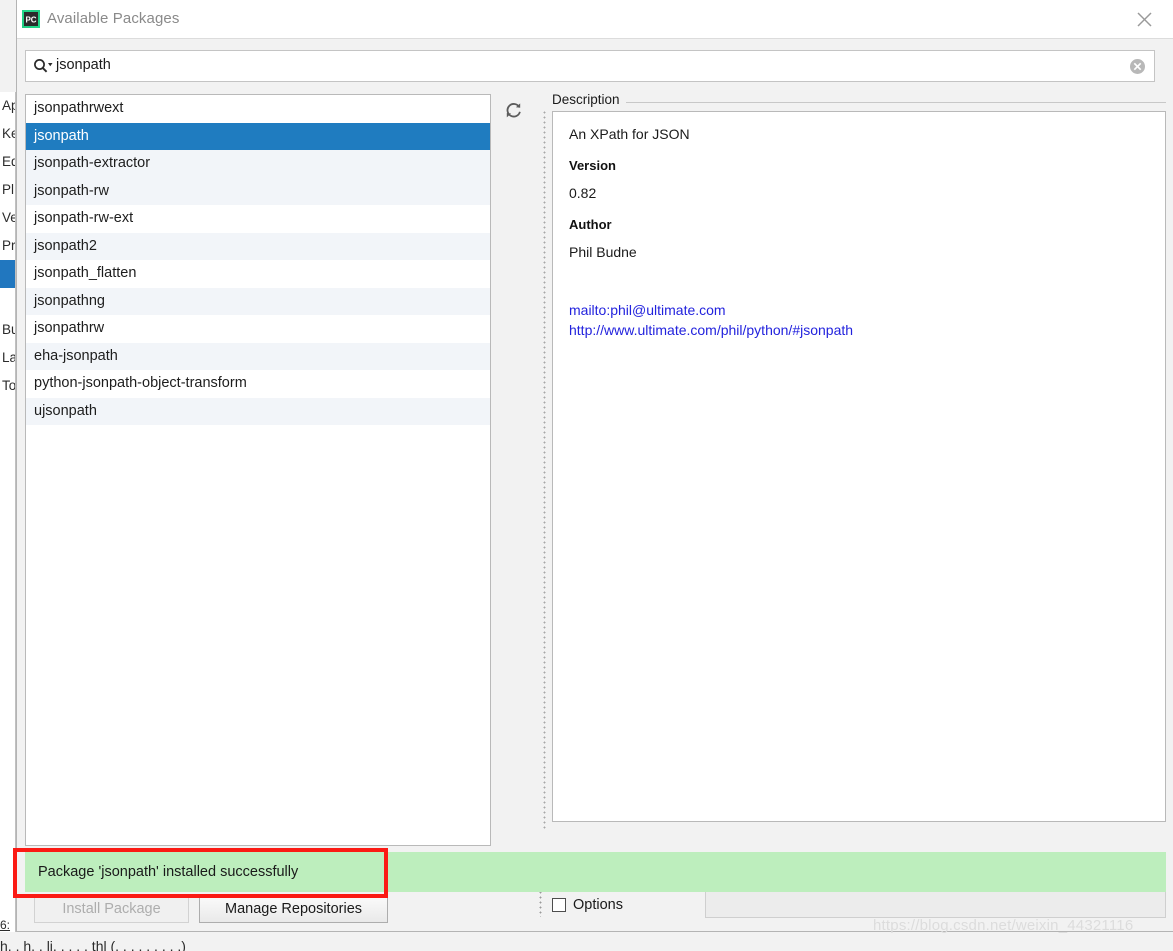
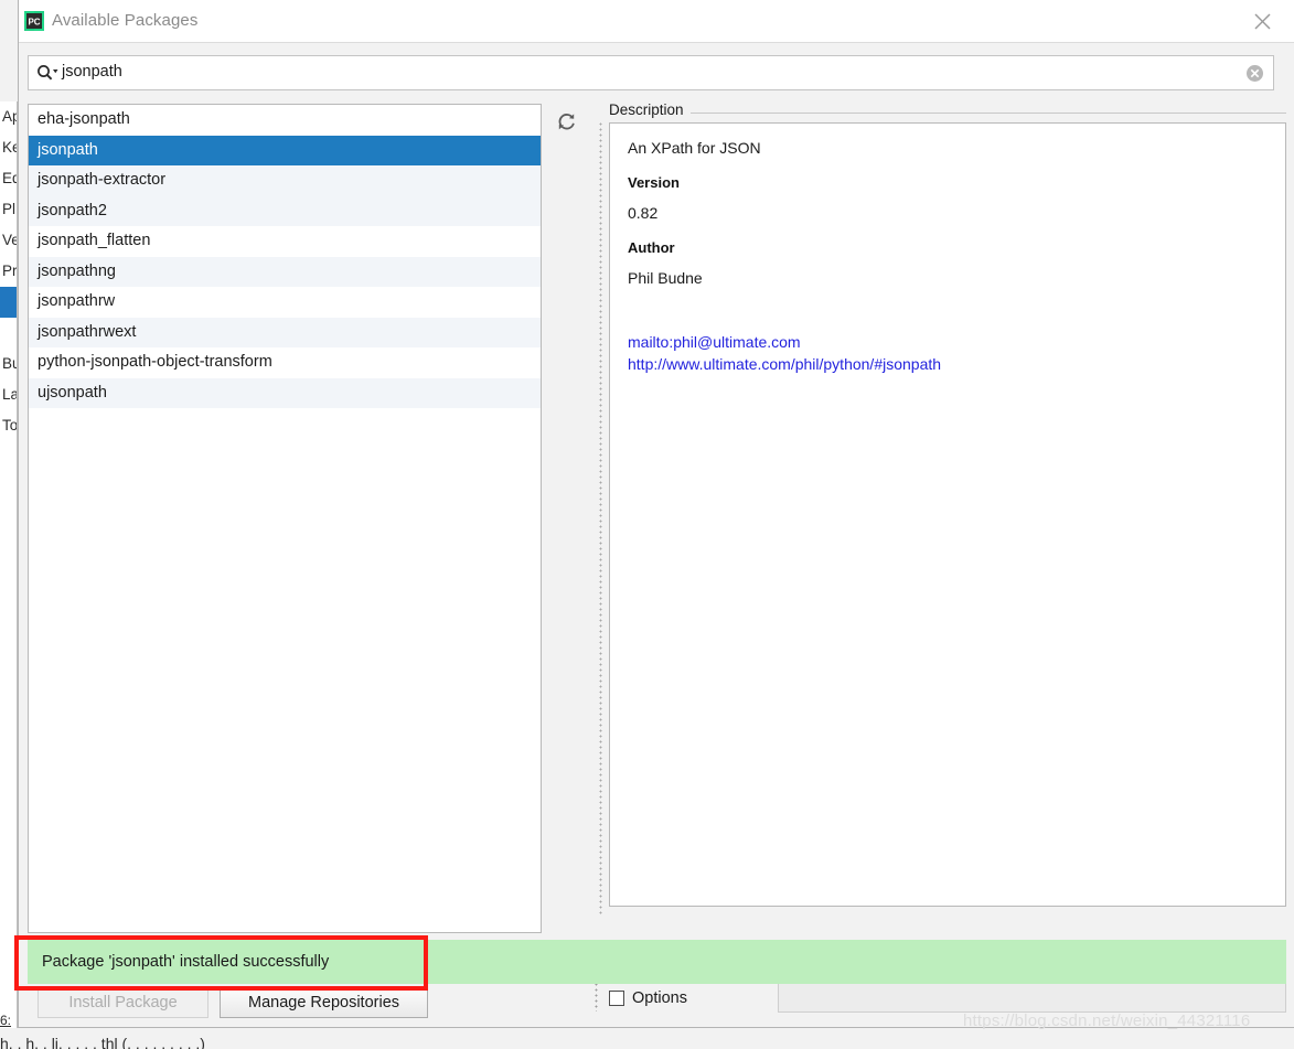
  Ap
  Ke
  Ed
  Pl
  Ve
  Pr
  Bu
  La
  To
  6:
  h. . h. . li. . . . . thl (. . . . . . . . .)
  PC
  Available Packages
  jsonpath
- jsonpathrwext
+ eha-jsonpath
  jsonpath
  jsonpath-extractor
- jsonpath-rw
- jsonpath-rw-ext
  jsonpath2
  jsonpath_flatten
  jsonpathng
  jsonpathrw
- eha-jsonpath
+ jsonpathrwext
  python-jsonpath-object-transform
  ujsonpath
  Description
  An XPath for JSON
  Version
  0.82
  Author
  Phil Budne
  mailto:phil@ultimate.com
  http://www.ultimate.com/phil/python/#jsonpath
  Options
  Package 'jsonpath' installed successfully
  Install Package
  Manage Repositories
  https://blog.csdn.net/weixin_44321116
